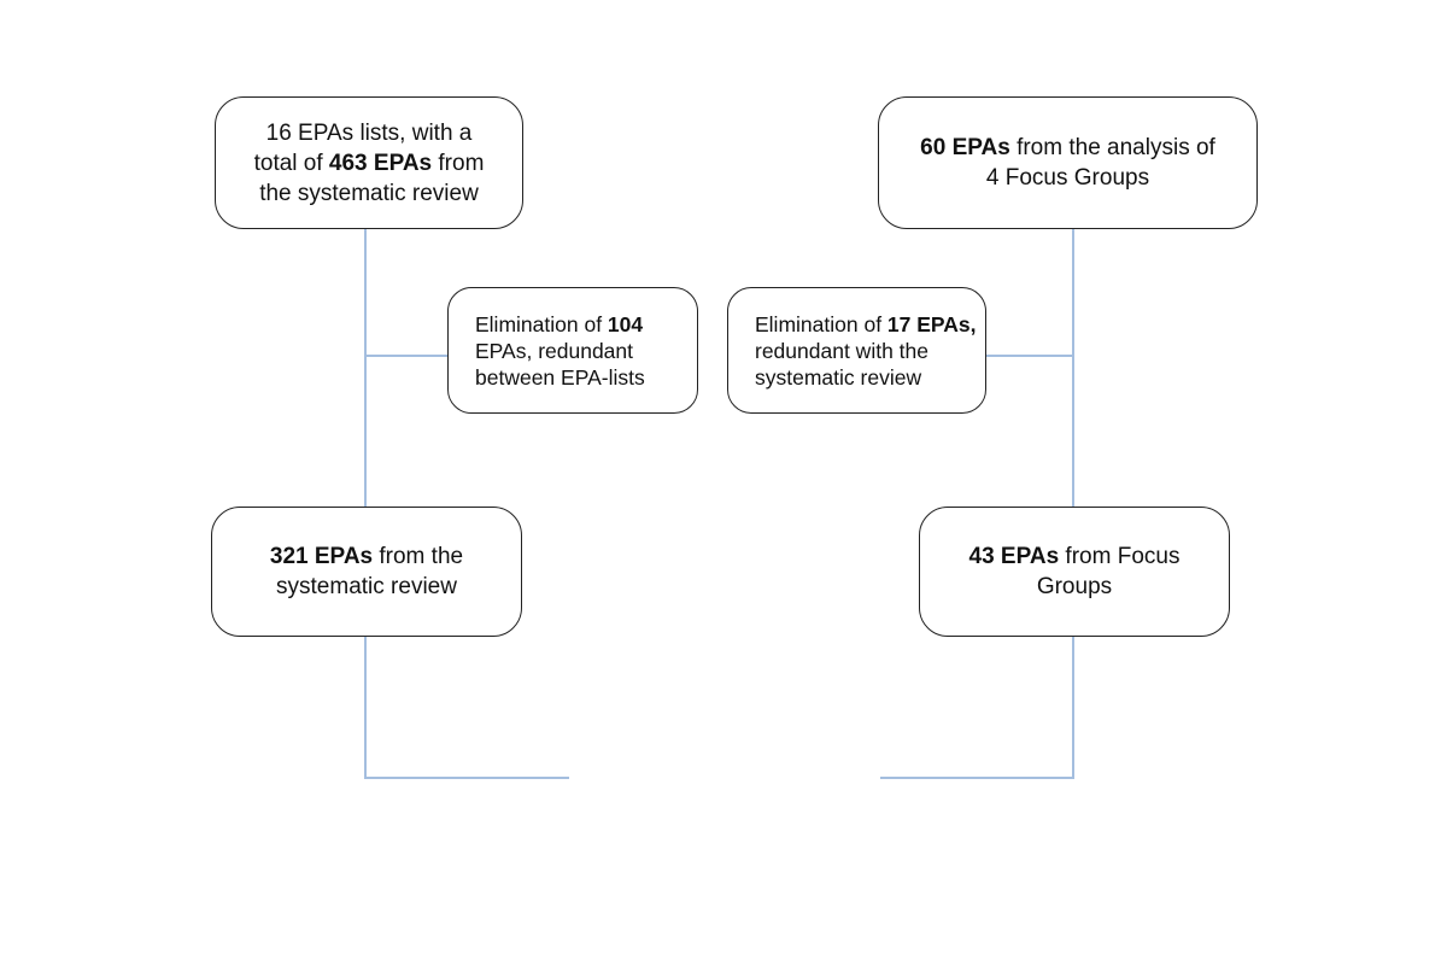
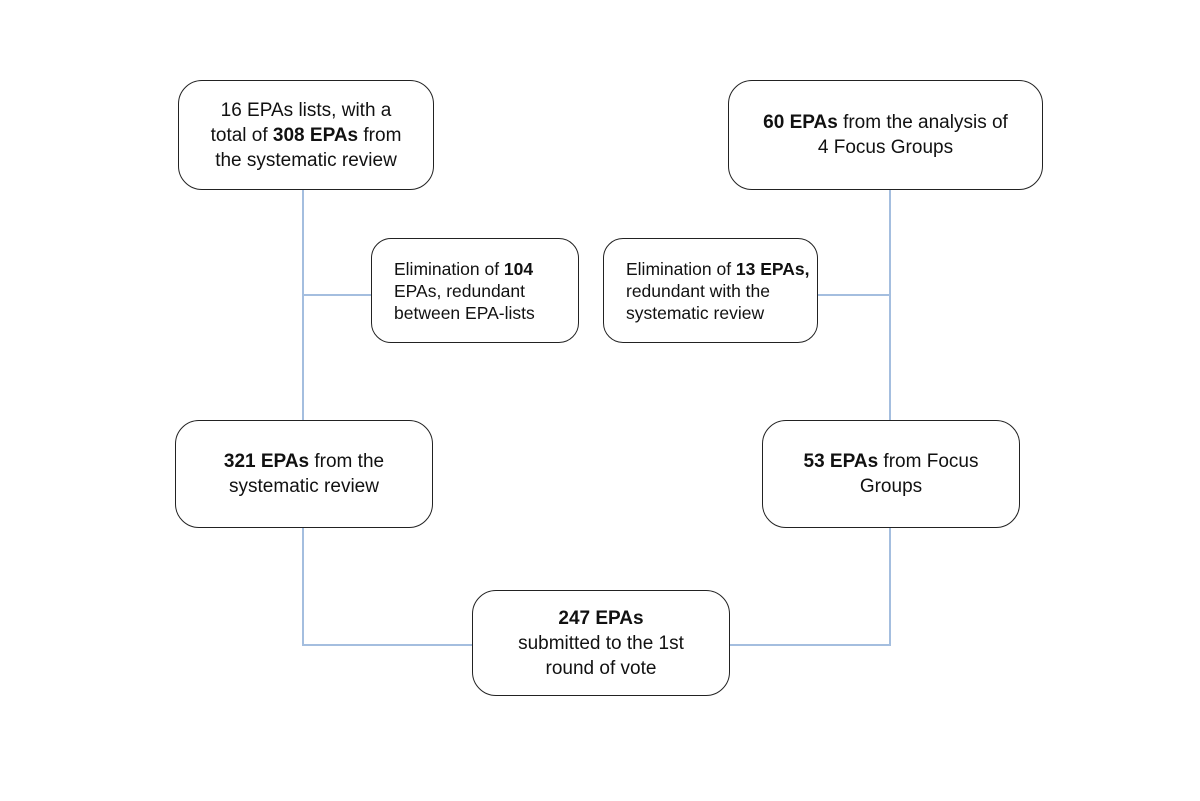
  16 EPAs lists, with a
- total of 463 EPAs from
+ total of 308 EPAs from
  the systematic review
  60 EPAs from the analysis of
  4 Focus Groups
  Elimination of 104
  EPAs, redundant
  between EPA-lists
- Elimination of 17 EPAs,
+ Elimination of 13 EPAs,
  redundant with the
  systematic review
  321 EPAs from the
  systematic review
- 43 EPAs from Focus
+ 53 EPAs from Focus
  Groups
+ 247 EPAs
+ submitted to the 1st
+ round of vote
